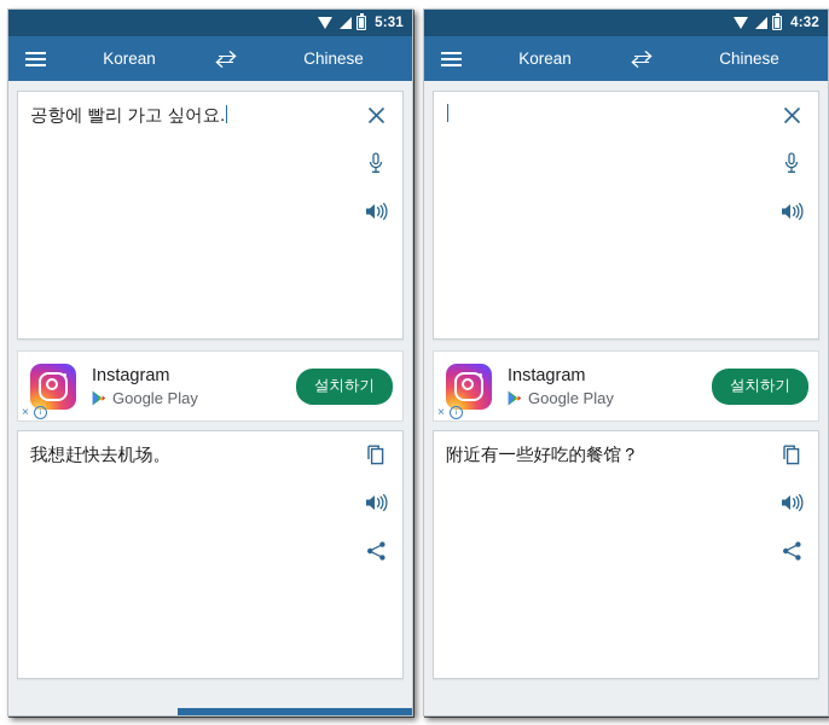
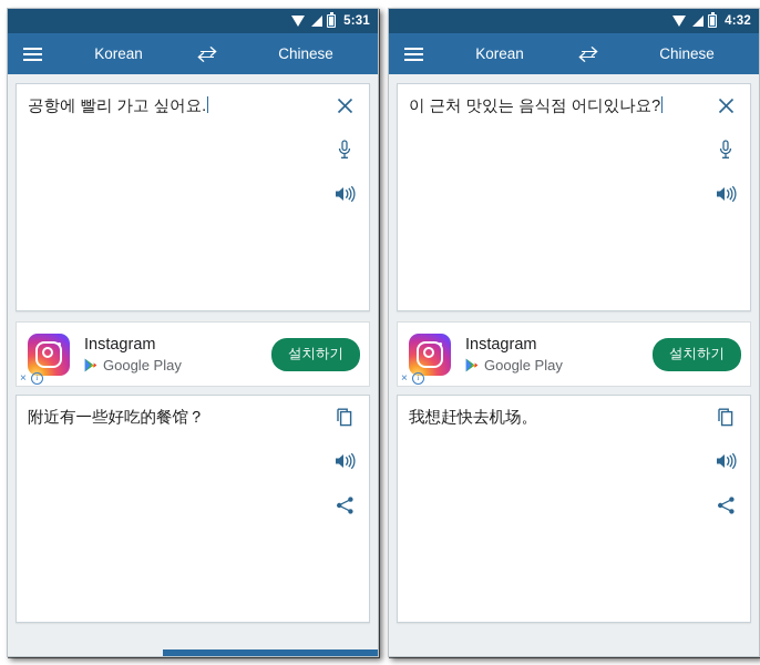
  5:31
  Korean
  Chinese
  공항에 빨리 가고 싶어요.
  Instagram
  Google Play
  설치하기
  ×
  i
- 我想赶快去机场。
+ 附近有一些好吃的餐馆？
  4:32
  Korean
  Chinese
+ 이 근처 맛있는 음식점 어디있나요?
  Instagram
  Google Play
  설치하기
  ×
  i
- 附近有一些好吃的餐馆？
+ 我想赶快去机场。
